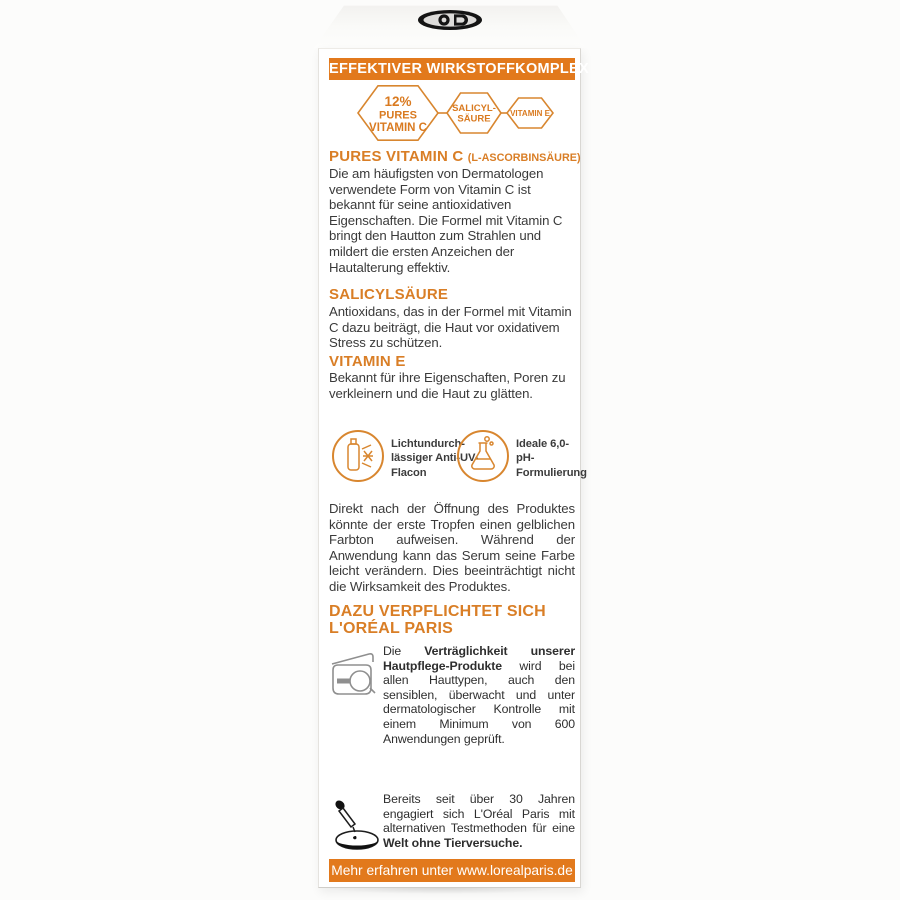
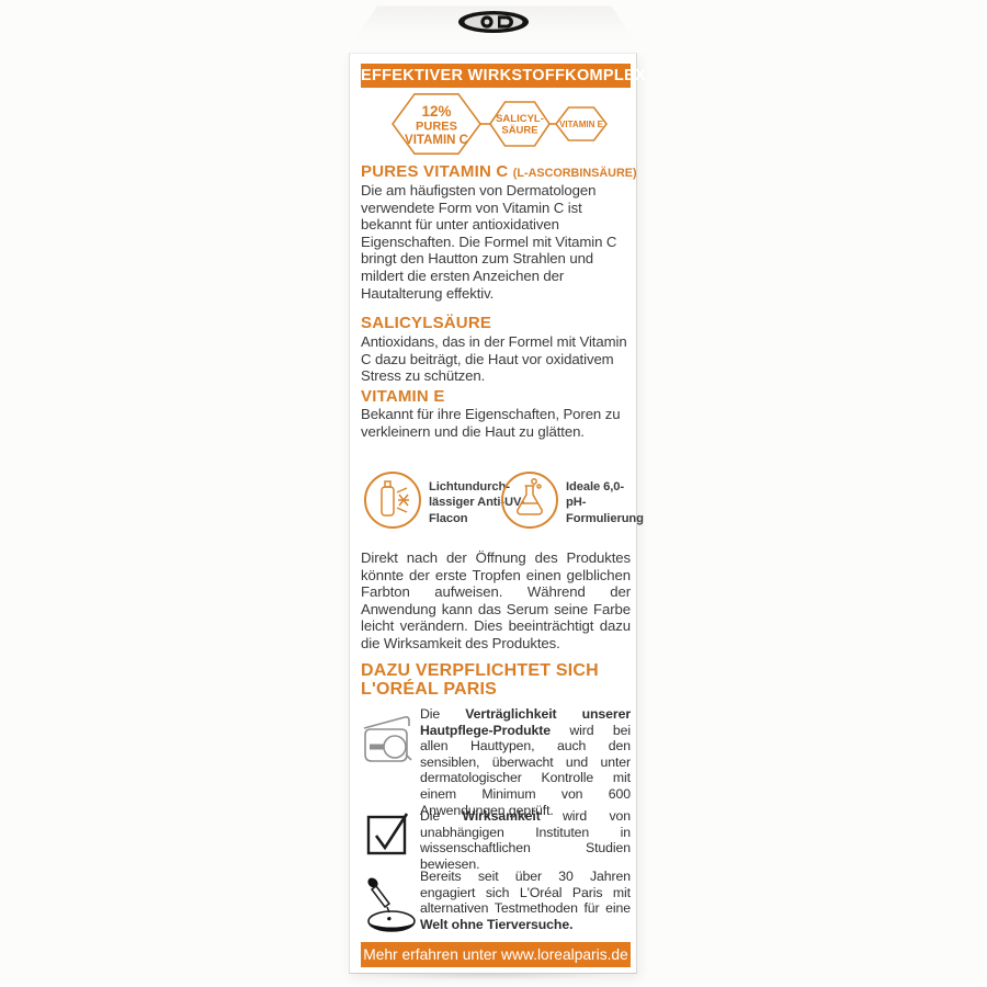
  EFFEKTIVER WIRKSTOFFKOMPLEX
  12%
  PURES
  VITAMIN C
  SALICYL-
  SÄURE
  VITAMIN E
  PURES VITAMIN C (L-ASCORBINSÄURE)
- Die am häufigsten von Dermatologen verwendete Form von Vitamin C ist bekannt für seine antioxidativen Eigenschaften. Die Formel mit Vitamin C bringt den Hautton zum Strahlen und mildert die ersten Anzeichen der Hautalterung effektiv.
+ Die am häufigsten von Dermatologen verwendete Form von Vitamin C ist bekannt für unter antioxidativen Eigenschaften. Die Formel mit Vitamin C bringt den Hautton zum Strahlen und mildert die ersten Anzeichen der Hautalterung effektiv.
  SALICYLSÄURE
  Antioxidans, das in der Formel mit Vitamin C dazu beiträgt, die Haut vor oxidativem Stress zu schützen.
  VITAMIN E
  Bekannt für ihre Eigenschaften, Poren zu verkleinern und die Haut zu glätten.
  Lichtundurch-
  lässiger AntiUV
  Flacon
  Ideale 6,0-pH-
  Formulierung
- Direkt nach der Öffnung des Produktes könnte der erste Tropfen einen gelblichen Farbton aufweisen. Während der Anwendung kann das Serum seine Farbe leicht verändern. Dies beeinträchtigt nicht die Wirksamkeit des Produktes.
+ Direkt nach der Öffnung des Produktes könnte der erste Tropfen einen gelblichen Farbton aufweisen. Während der Anwendung kann das Serum seine Farbe leicht verändern. Dies beeinträchtigt dazu die Wirksamkeit des Produktes.
  DAZU VERPFLICHTET SICH
  L'ORÉAL PARIS
  Die Verträglichkeit unserer Hautpflege-Produkte wird bei allen Hauttypen, auch den sensiblen, überwacht und unter dermatologischer Kontrolle mit einem Minimum von 600 Anwendungen geprüft.
+ Die Wirksamkeit wird von unabhängigen Instituten in wissenschaftlichen Studien bewiesen.
  Bereits seit über 30 Jahren engagiert sich L'Oréal Paris mit alternativen Testmethoden für eine Welt ohne Tierversuche.
  Mehr erfahren unter www.lorealparis.de
